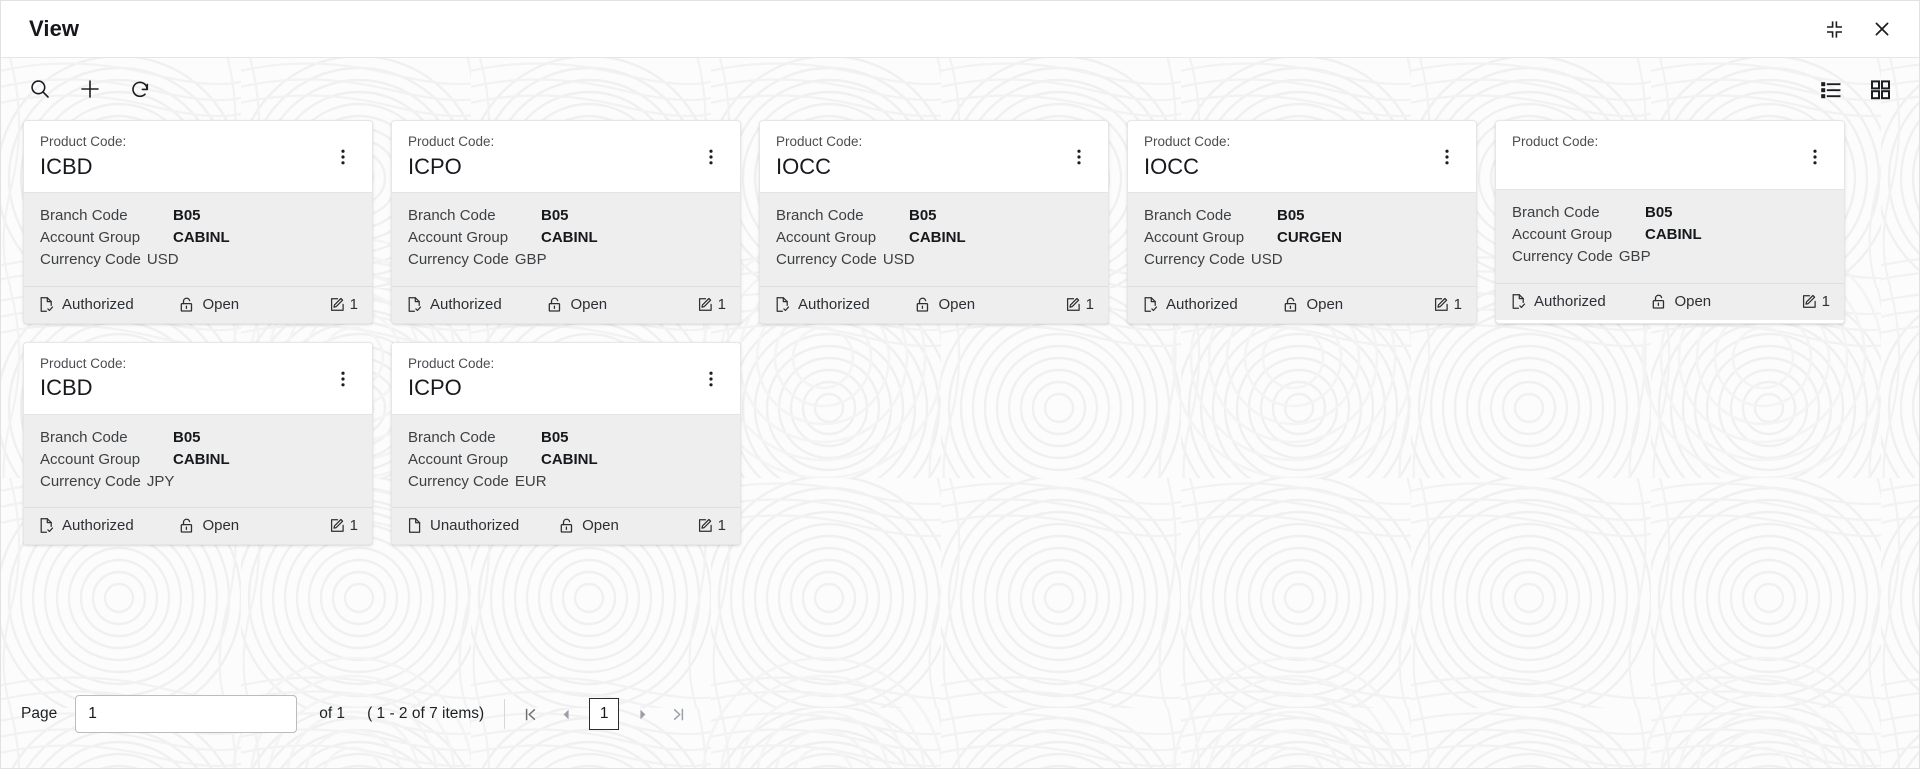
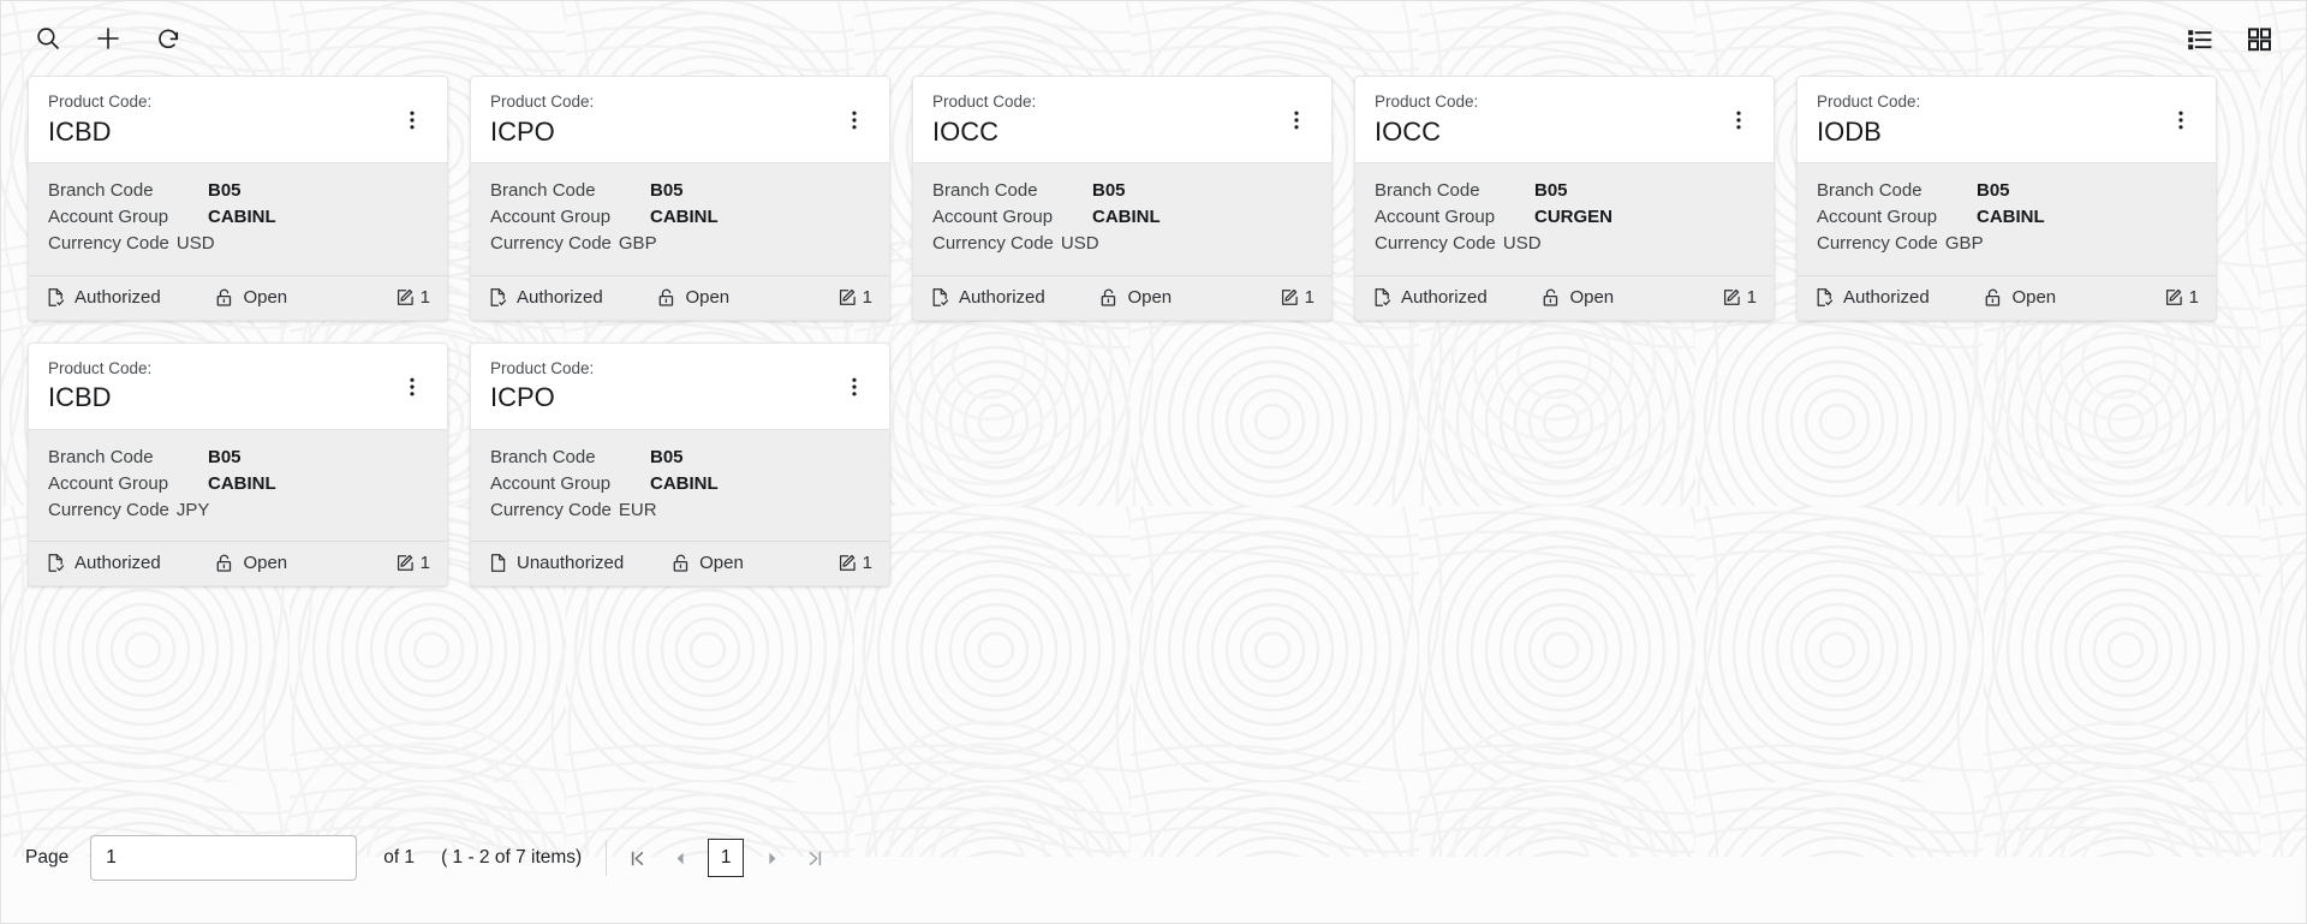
- View
  Product Code:
  ICBD
  Branch Code
  B05
  Account Group
  CABINL
  Currency Code
  USD
  Authorized
  Open
  1
  Product Code:
  ICPO
  Branch Code
  B05
  Account Group
  CABINL
  Currency Code
  GBP
  Authorized
  Open
  1
  Product Code:
  IOCC
  Branch Code
  B05
  Account Group
  CABINL
  Currency Code
  USD
  Authorized
  Open
  1
  Product Code:
  IOCC
  Branch Code
  B05
  Account Group
  CURGEN
  Currency Code
  USD
  Authorized
  Open
  1
  Product Code:
+ IODB
  Branch Code
  B05
  Account Group
  CABINL
  Currency Code
  GBP
  Authorized
  Open
  1
  Product Code:
  ICBD
  Branch Code
  B05
  Account Group
  CABINL
  Currency Code
  JPY
  Authorized
  Open
  1
  Product Code:
  ICPO
  Branch Code
  B05
  Account Group
  CABINL
  Currency Code
  EUR
  Unauthorized
  Open
  1
  Page
  1
  of 1
  ( 1 - 2 of 7 items)
  1
